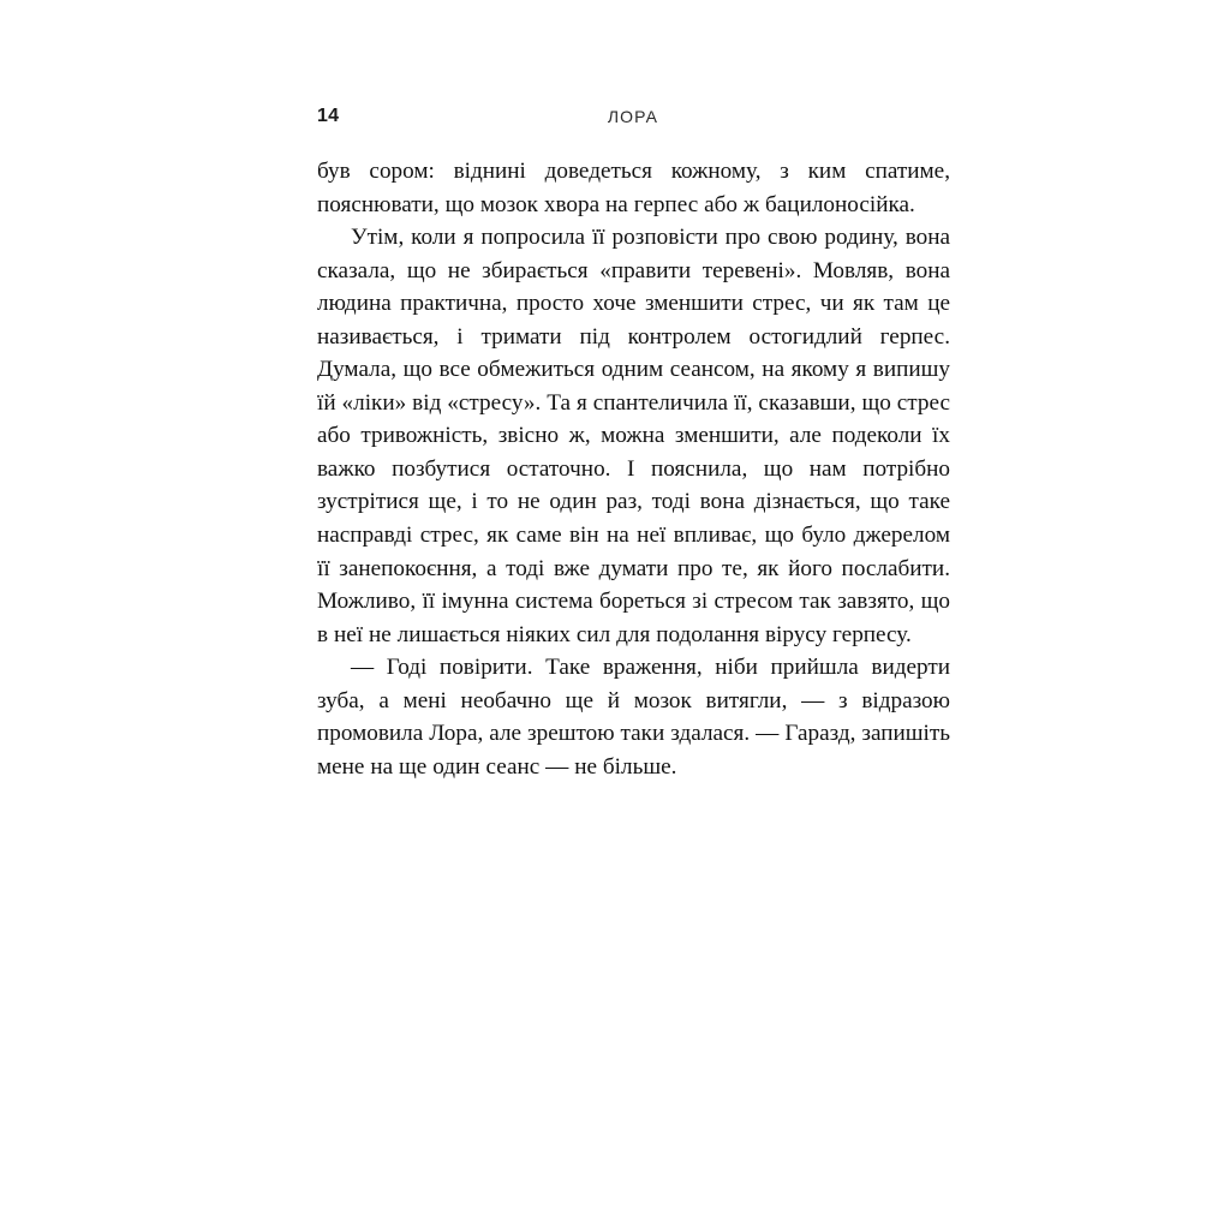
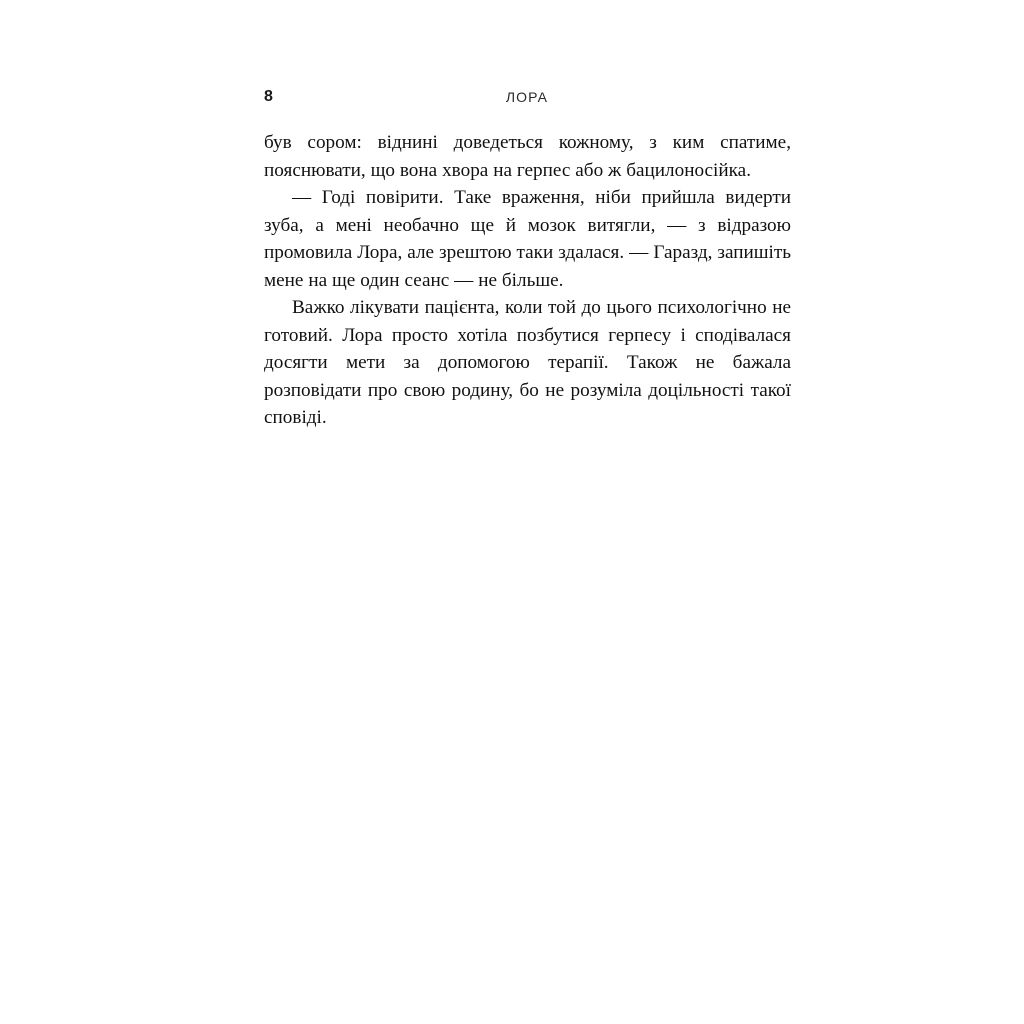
- 14
+ 8
  ЛОРА
- був сором: віднині доведеться кожному, з ким спатиме, пояснювати, що мозок хвора на герпес або ж бацилоносійка.
+ був сором: віднині доведеться кожному, з ким спатиме, пояснювати, що вона хвора на герпес або ж бацилоносійка.
- Утім, коли я попросила її розповісти про свою родину, вона сказала, що не збирається «правити теревені». Мовляв, вона людина практична, просто хоче зменшити стрес, чи як там це називається, і тримати під контролем остогидлий герпес. Думала, що все обмежиться одним сеансом, на якому я випишу їй «ліки» від «стресу». Та я спантеличила її, сказавши, що стрес або тривожність, звісно ж, можна зменшити, але подеколи їх важко позбутися остаточно. І пояснила, що нам потрібно зустрітися ще, і то не один раз, тоді вона дізнається, що таке насправді стрес, як саме він на неї впливає, що було джерелом її занепокоєння, а тоді вже думати про те, як його послабити. Можливо, її імунна система бореться зі стресом так завзято, що в неї не лишається ніяких сил для подолання вірусу герпесу.
  — Годі повірити. Таке враження, ніби прийшла видерти зуба, а мені необачно ще й мозок витягли, — з відразою промовила Лора, але зрештою таки здалася. — Гаразд, запишіть мене на ще один сеанс — не більше.
+ Важко лікувати пацієнта, коли той до цього психологічно не готовий. Лора просто хотіла позбутися герпесу і сподівалася досягти мети за допомогою терапії. Також не бажала розповідати про свою родину, бо не розуміла доцільності такої сповіді.
